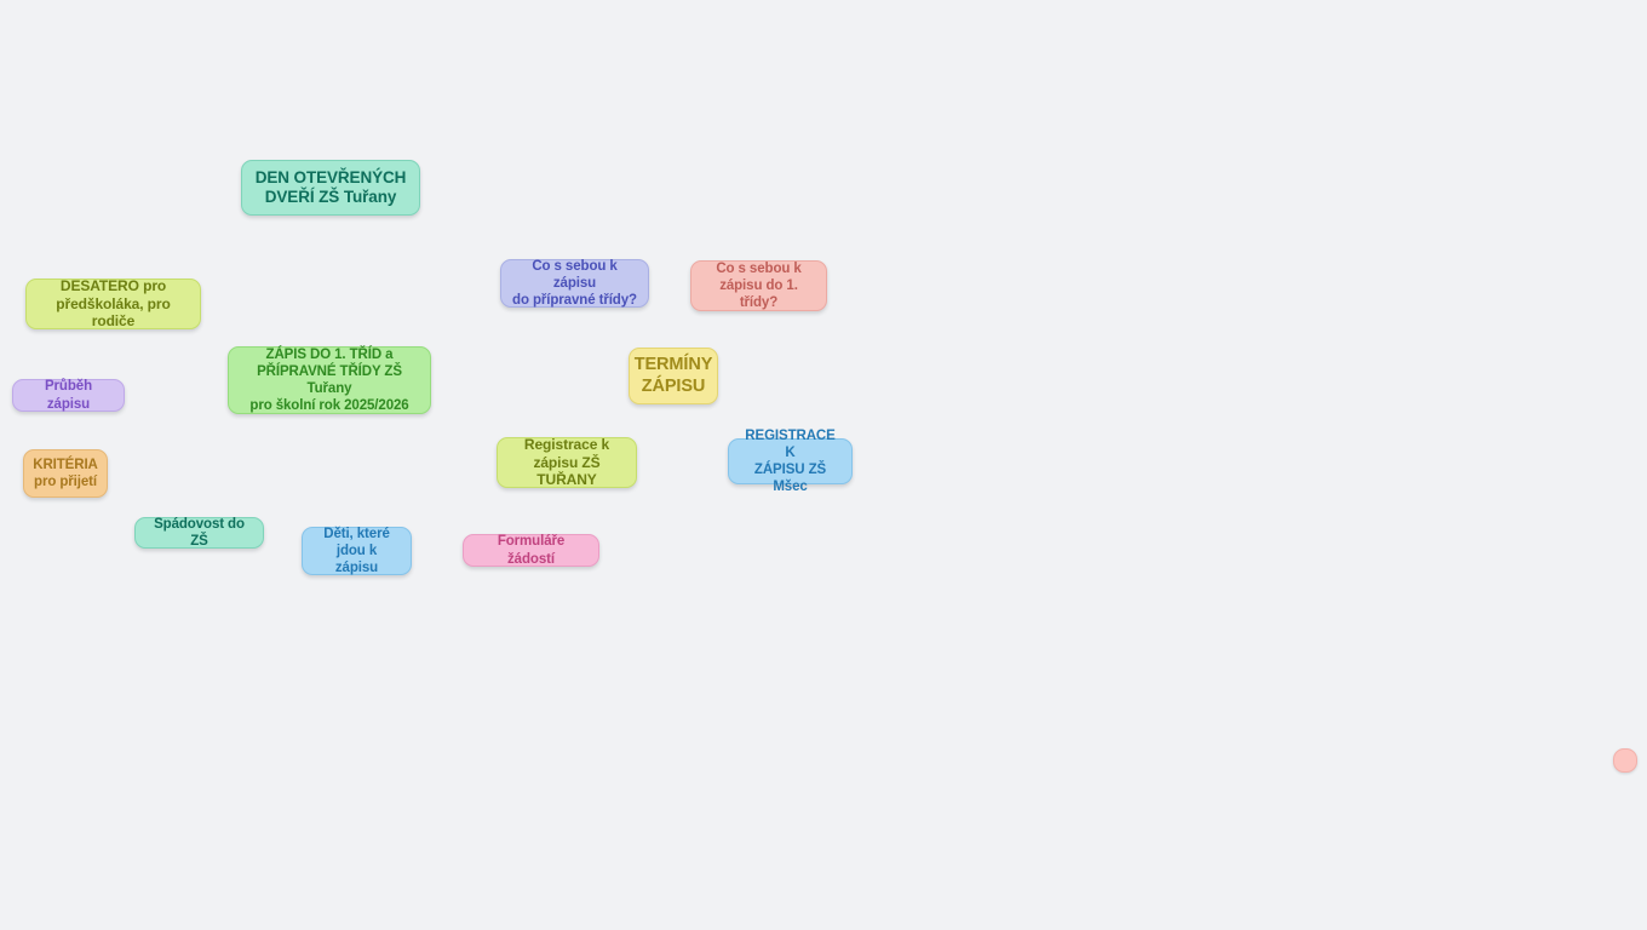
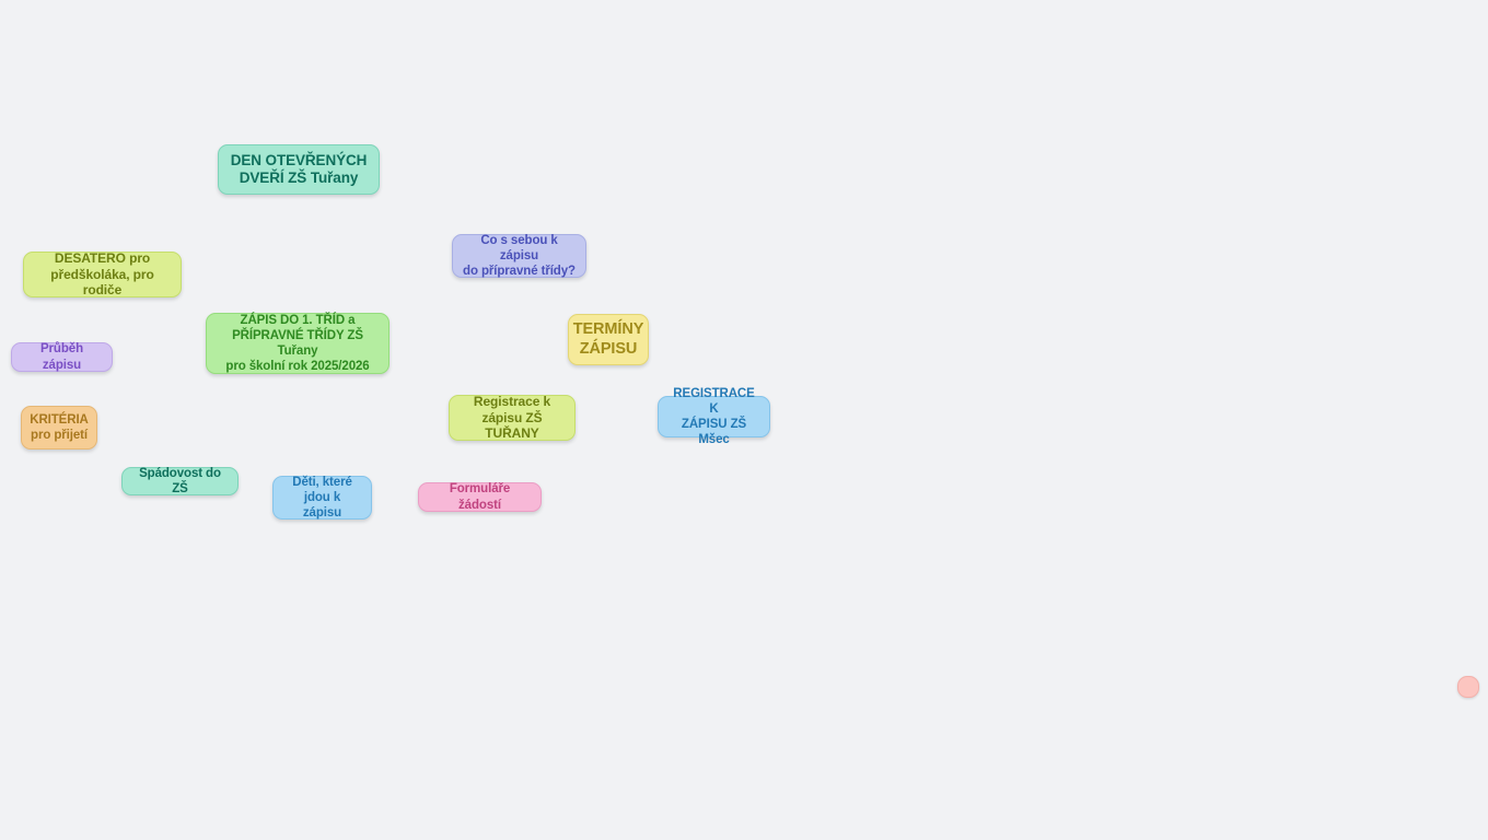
  DEN OTEVŘENÝCH
  DVEŘÍ ZŠ Tuřany
  DESATERO pro
  předškoláka, pro rodiče
  Co s sebou k zápisu
  do přípravné třídy?
- Co s sebou k
- zápisu do 1. třídy?
  ZÁPIS DO 1. TŘÍD a
  PŘÍPRAVNÉ TŘÍDY ZŠ Tuřany
  pro školní rok 2025/2026
  TERMÍNY
  ZÁPISU
  Průběh zápisu
  KRITÉRIA
  pro přijetí
  Registrace k
  zápisu ZŠ TUŘANY
  REGISTRACE K
  ZÁPISU ZŠ Mšec
  Spádovost do ZŠ
  Děti, které
  jdou k zápisu
  Formuláře žádostí
